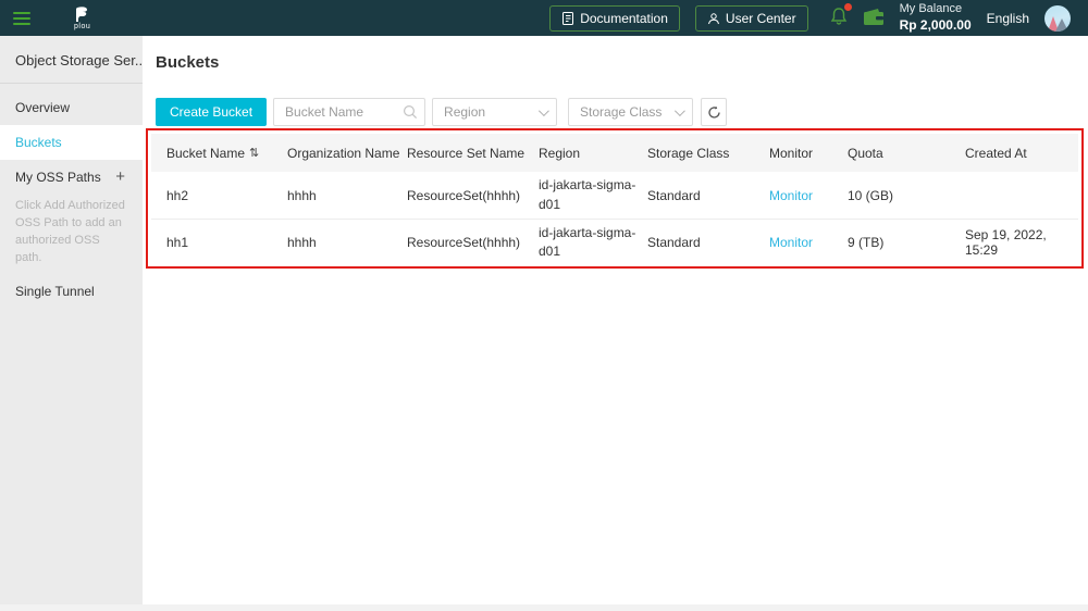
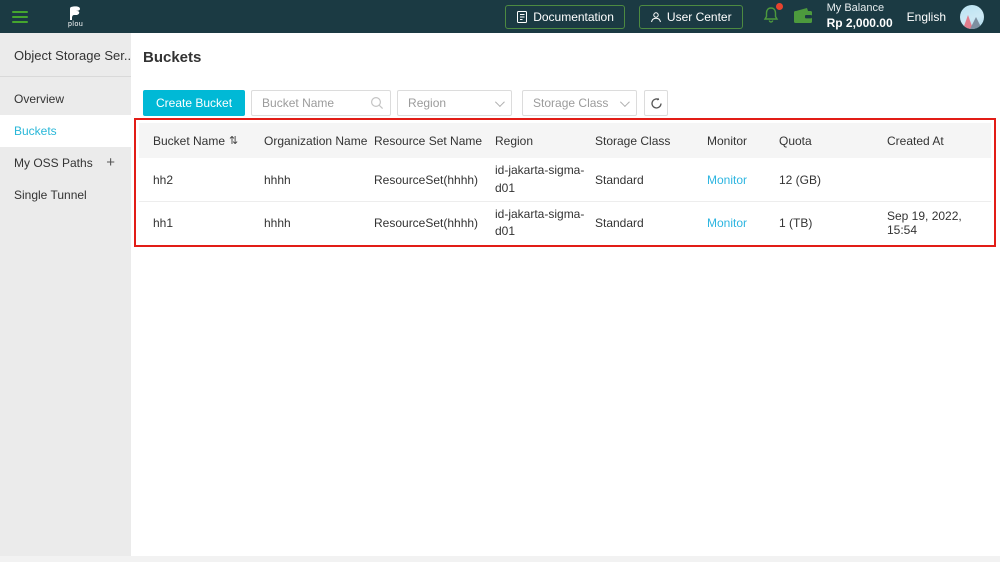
  Documentation
  User Center
  My Balance
  Rp 2,000.00
  English
  Object Storage Ser..
  Overview
  Buckets
  My OSS Paths
  +
- Click Add Authorized OSS Path to add an authorized OSS path.
  Single Tunnel
  Buckets
  Create Bucket
  Bucket Name
  Region
  Storage Class
  Bucket Name
  ⇅
  Organization Name
  Resource Set Name
  Region
  Storage Class
  Monitor
  Quota
  Created At
  hh2
  hhhh
  ResourceSet(hhhh)
  id-jakarta-sigma-d01
  Standard
  Monitor
- 10 (GB)
+ 12 (GB)
  hh1
  hhhh
  ResourceSet(hhhh)
  id-jakarta-sigma-d01
  Standard
  Monitor
- 9 (TB)
+ 1 (TB)
- Sep 19, 2022, 15:29
+ Sep 19, 2022, 15:54
